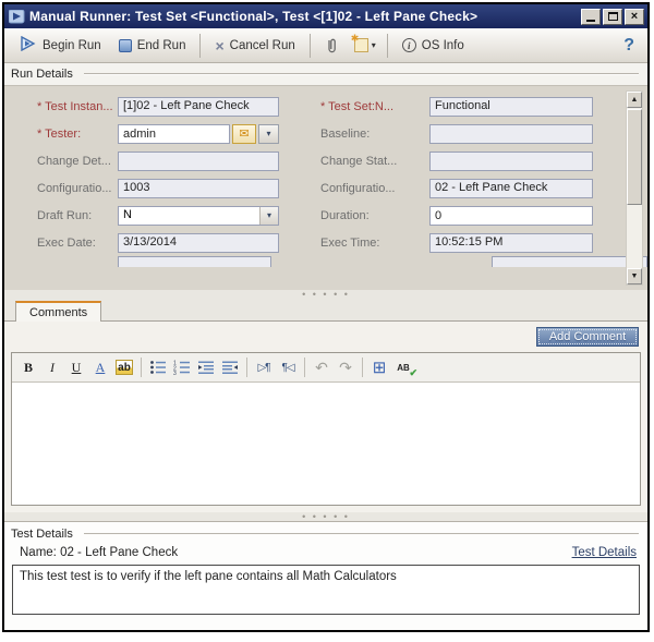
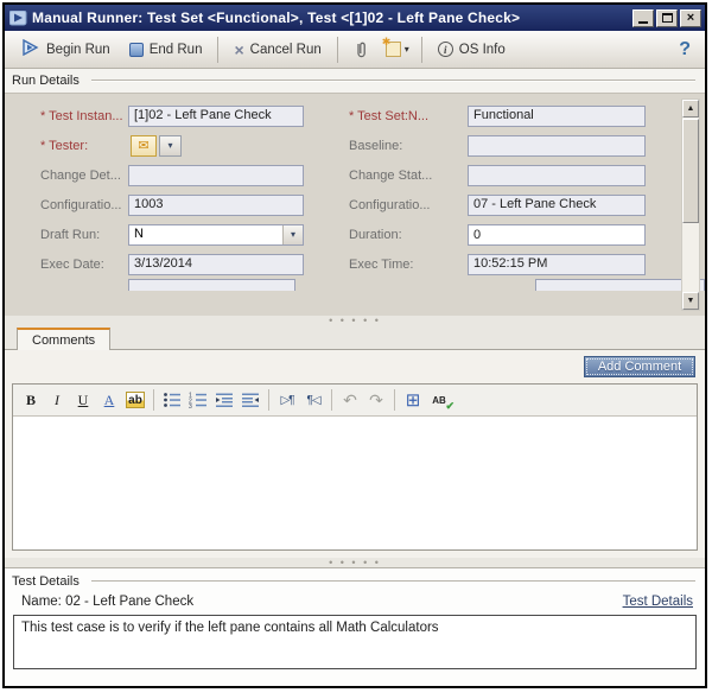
  Manual Runner: Test Set <Functional>, Test <[1]02 - Left Pane Check>
  ×
  Begin Run
  End Run
  ×
  Cancel Run
  ✱
  ▾
  i
  OS Info
  ?
  Run Details
  * Test Instan...
  [1]02 - Left Pane Check
  * Test Set:N...
  Functional
  * Tester:
- admin
  ✉
  ▾
  Baseline:
  Change Det...
  Change Stat...
  Configuratio...
  1003
  Configuratio...
- 02 - Left Pane Check
+ 07 - Left Pane Check
  Draft Run:
  N
  ▾
  Duration:
  0
  Exec Date:
  3/13/2014
  Exec Time:
  10:52:15 PM
  • • • • •
  Comments
  Add Comment
  B
  I
  U
  A
  ab
  ▷¶
  ¶◁
  ↶
  ↷
  ⊞
  AB
  ✔
  • • • • •
  Test Details
  Name: 02 - Left Pane Check
  Test Details
- This test test is to verify if the left pane contains all Math Calculators
+ This test case is to verify if the left pane contains all Math Calculators
